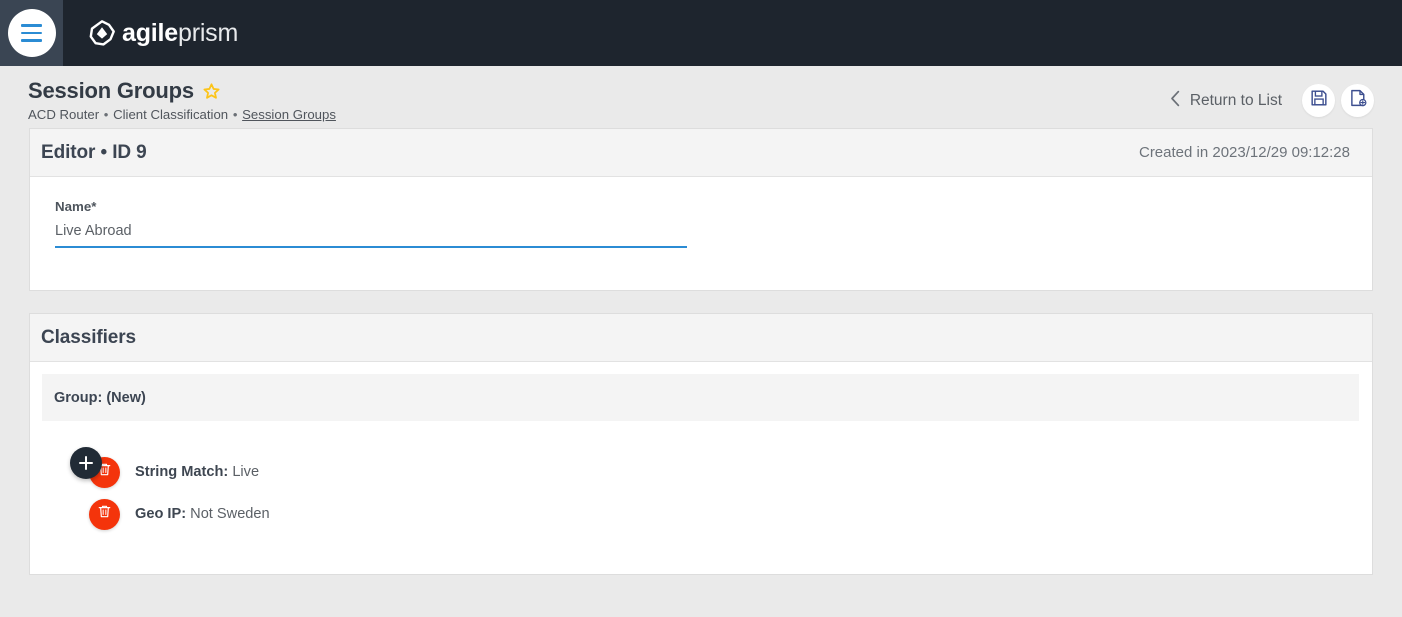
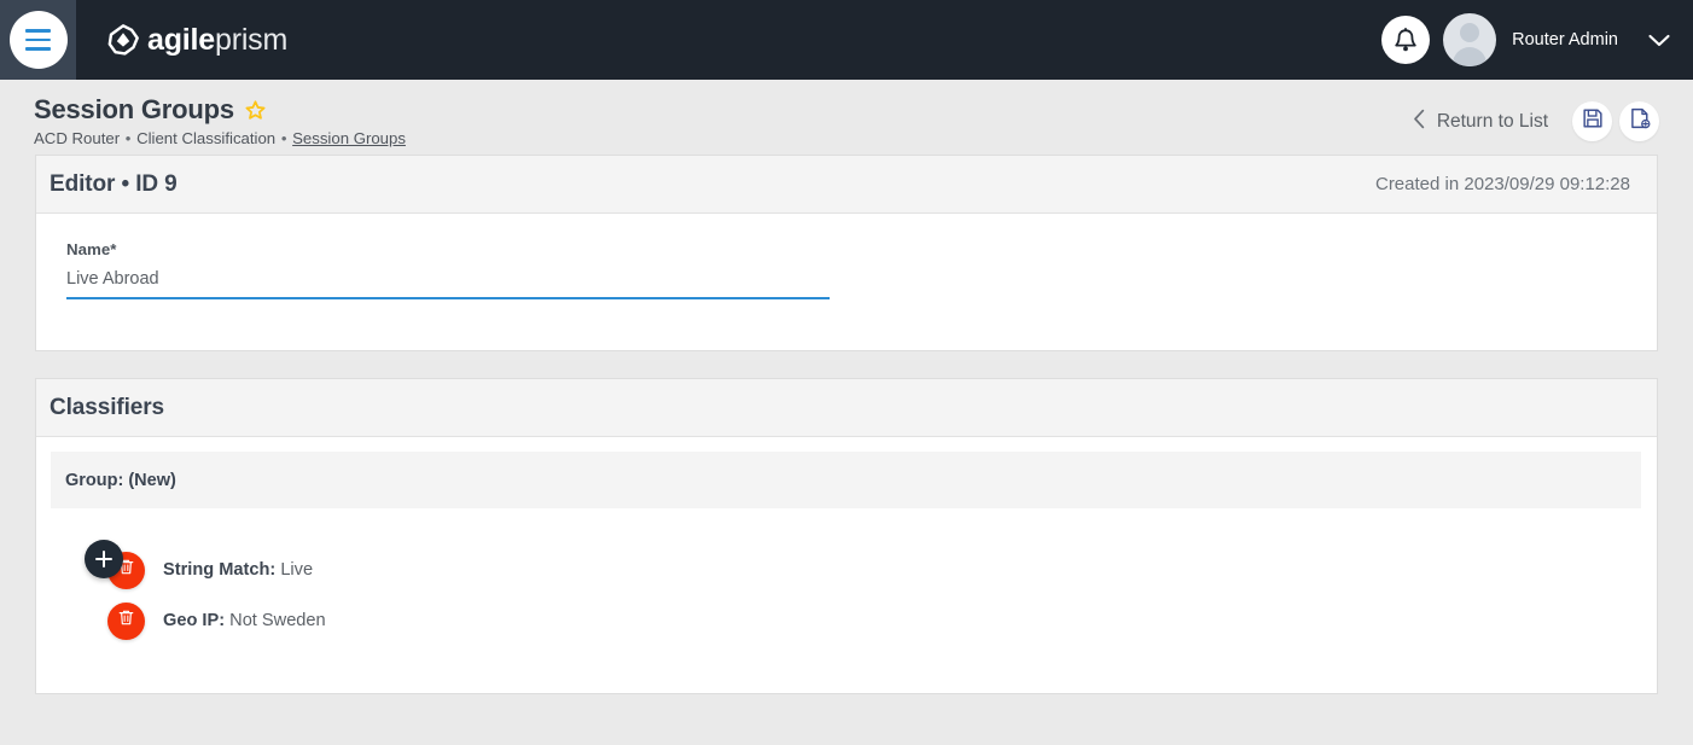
  agileprism
+ Router Admin
  Session Groups
  ACD Router • Client Classification • Session Groups
  Return to List
  Editor • ID 9
- Created in 2023/12/29 09:12:28
+ Created in 2023/09/29 09:12:28
  Name*
  Live Abroad
  Classifiers
  Group: (New)
  String Match: Live
  Geo IP: Not Sweden
